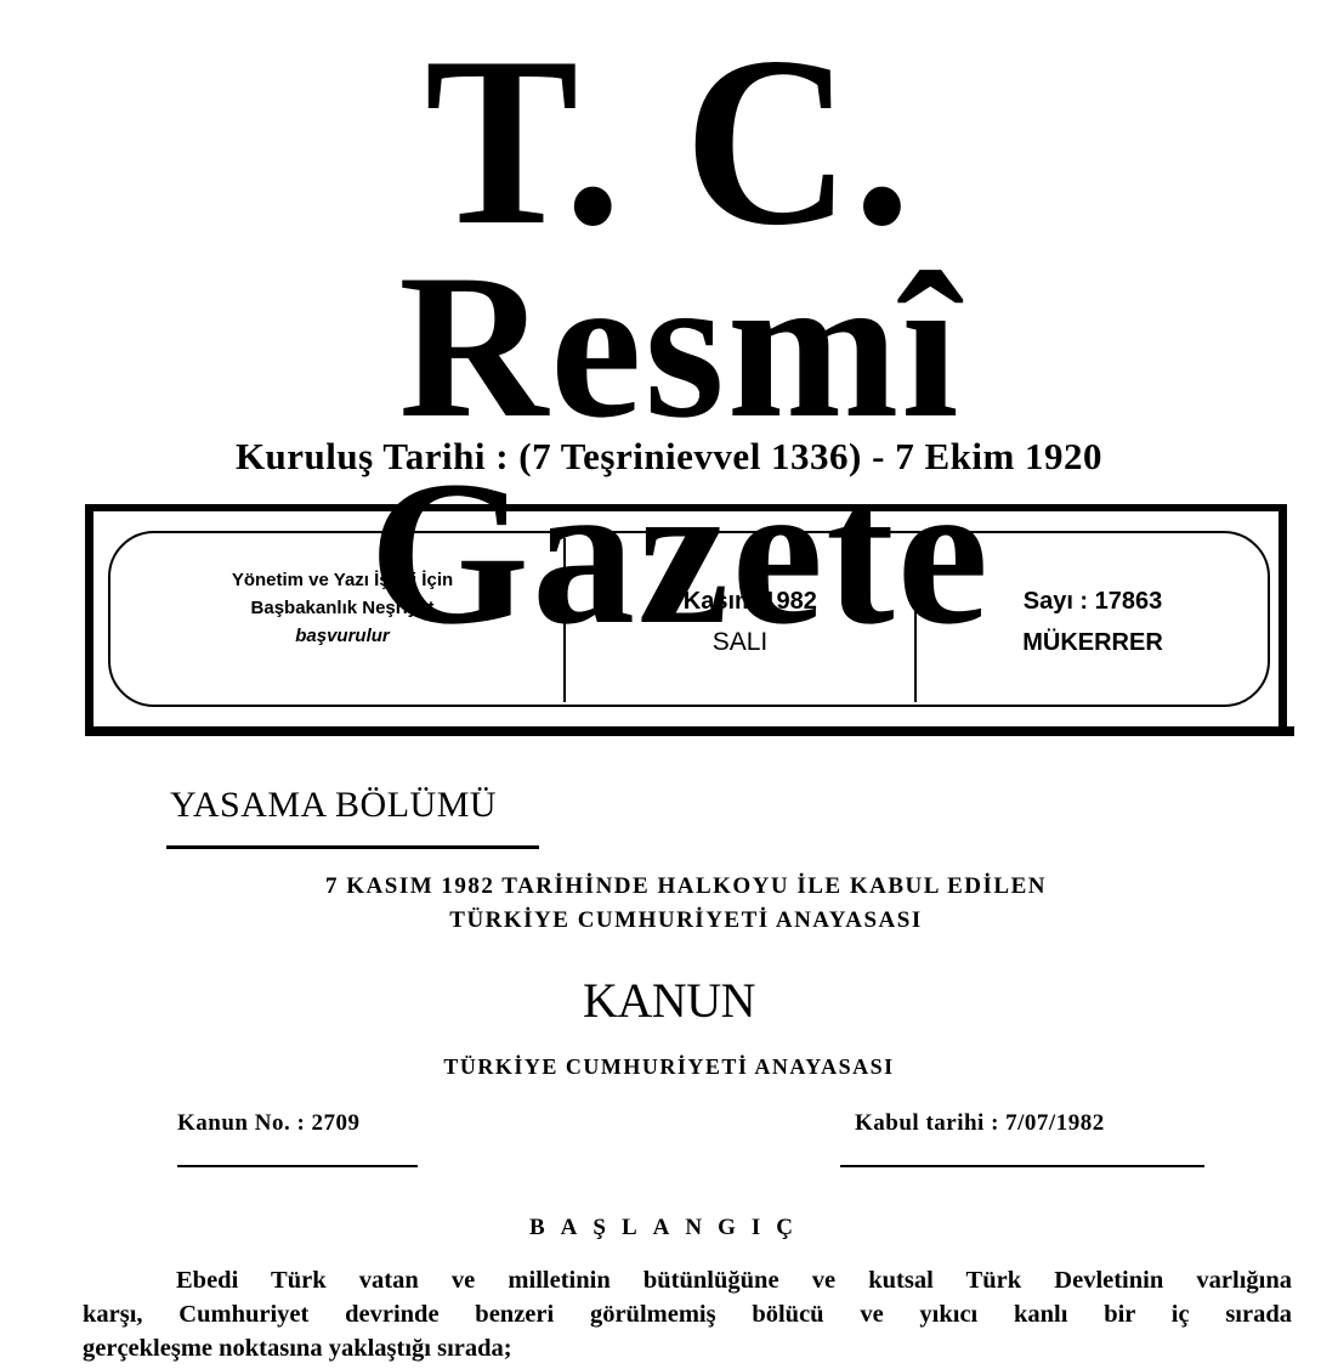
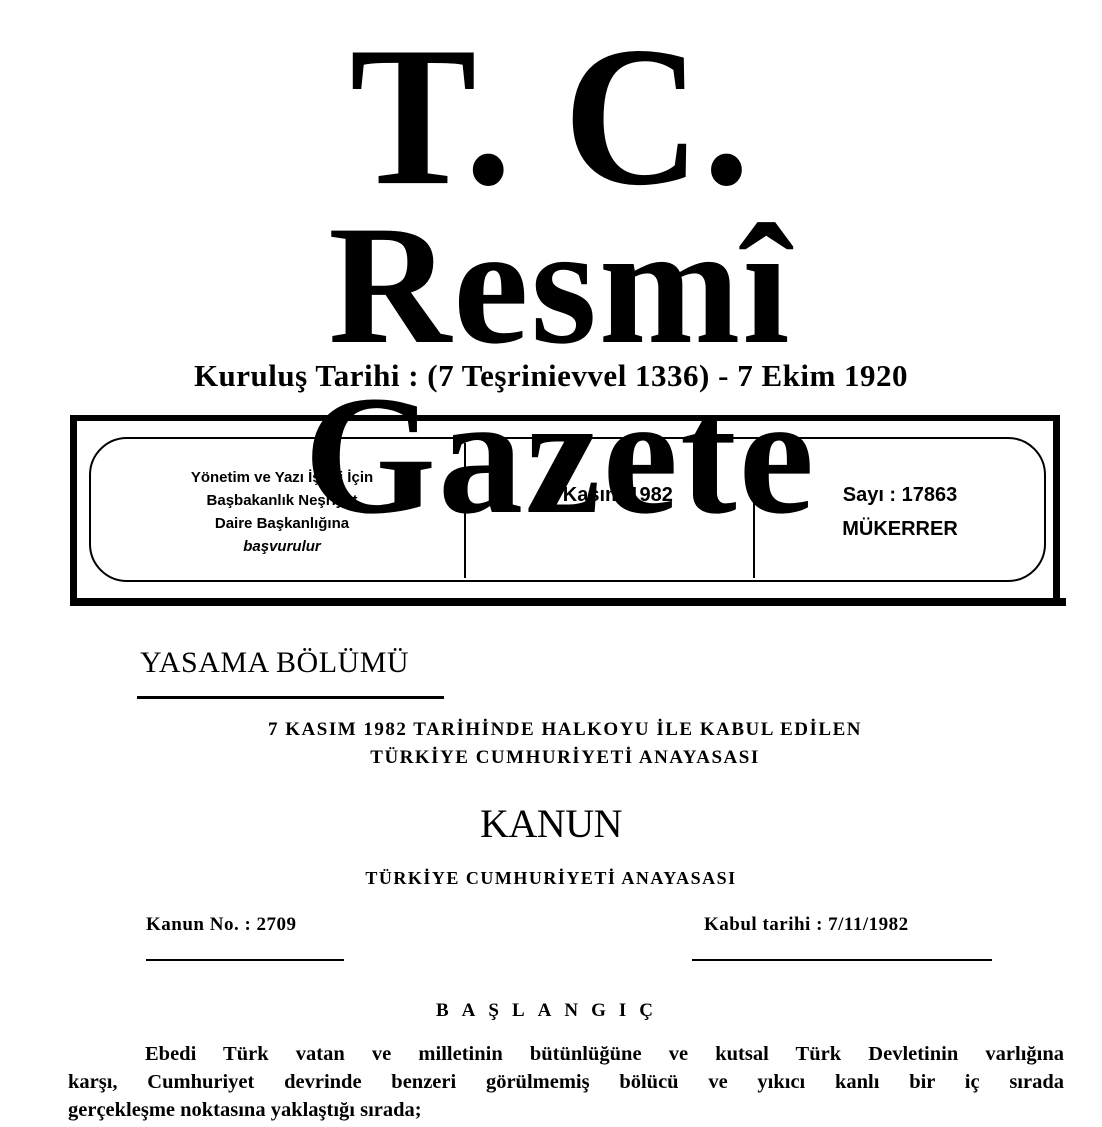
  T. C.
  Resmî Gazete
  Kuruluş Tarihi : (7 Teşrinievvel 1336) - 7 Ekim 1920
  Yönetim ve Yazı İşleri İçin
  Başbakanlık Neşriyat
+ Daire Başkanlığına
  başvurulur
  9 Kasım 1982
- SALI
  Sayı : 17863
  MÜKERRER
  YASAMA BÖLÜMÜ
  7 KASIM 1982 TARİHİNDE HALKOYU İLE KABUL EDİLEN
  TÜRKİYE CUMHURİYETİ ANAYASASI
  KANUN
  TÜRKİYE CUMHURİYETİ ANAYASASI
  Kanun No. : 2709
- Kabul tarihi : 7/07/1982
+ Kabul tarihi : 7/11/1982
  BAŞLANGIÇ
  Ebedi Türk vatan ve milletinin bütünlüğüne ve kutsal Türk Devletinin varlığına
  karşı, Cumhuriyet devrinde benzeri görülmemiş bölücü ve yıkıcı kanlı bir iç sırada
  gerçekleşme noktasına yaklaştığı sırada;
